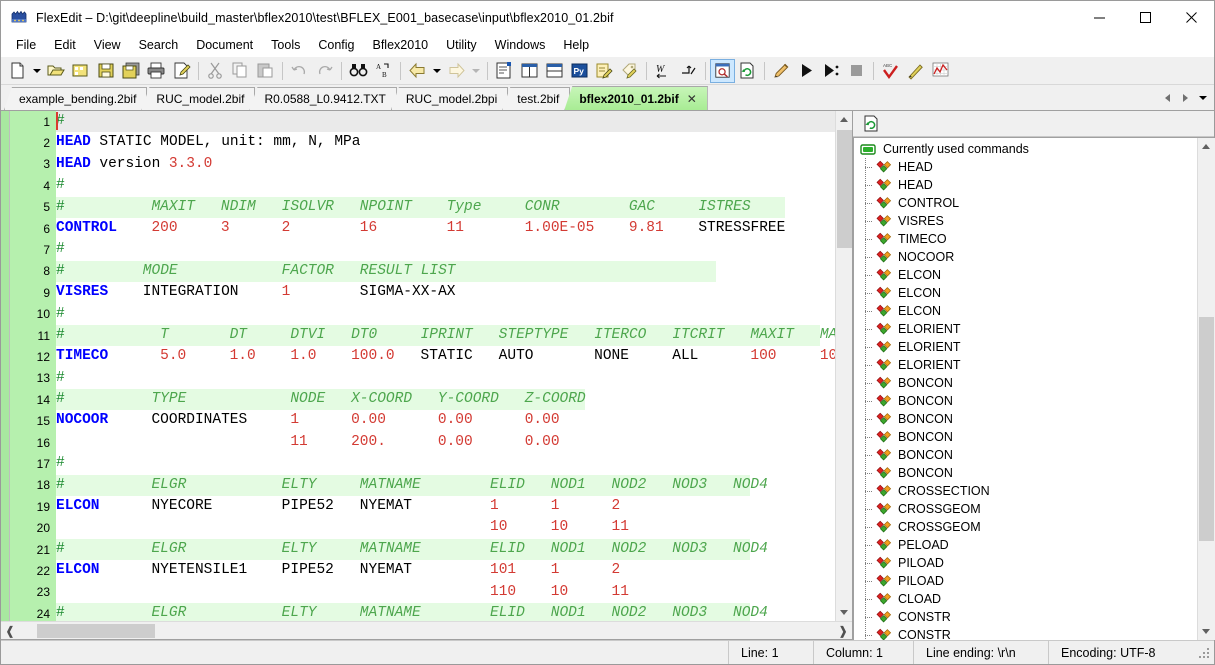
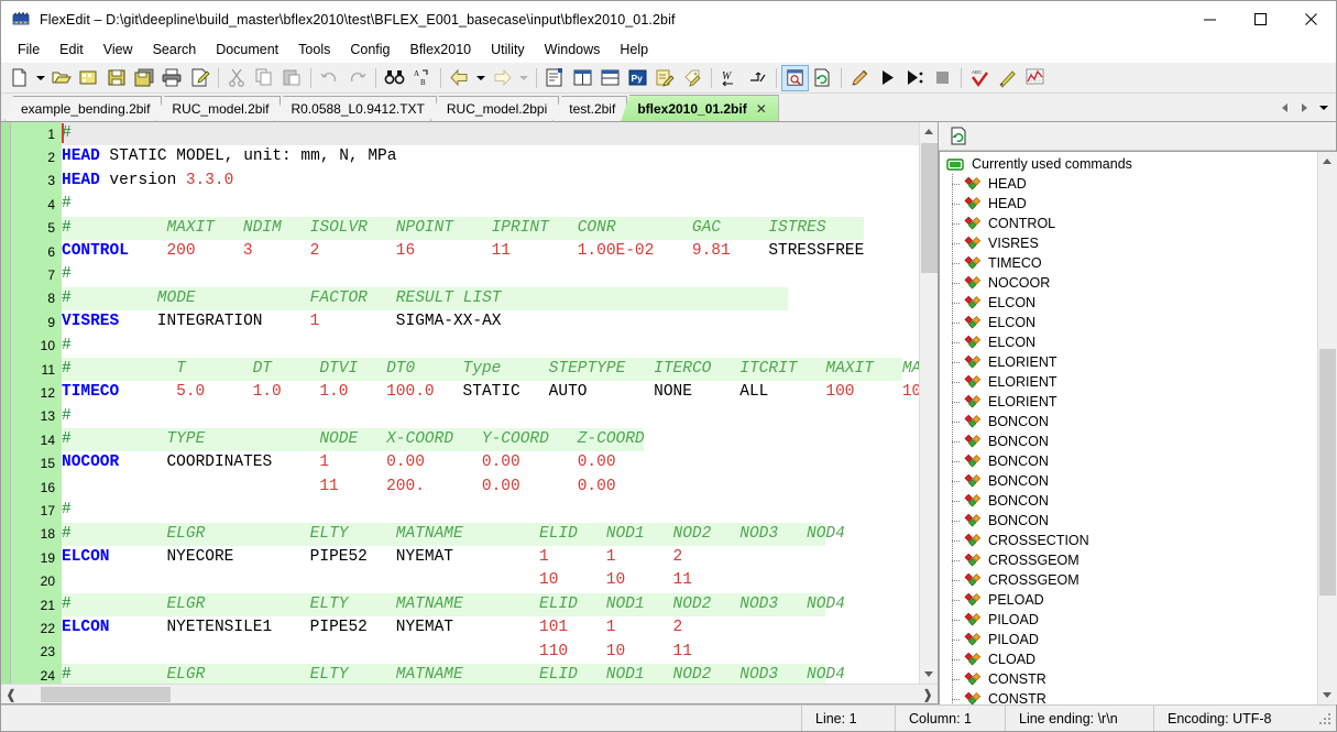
  FlexEdit – D:\git\deepline\build_master\bflex2010\test\BFLEX_E001_basecase\input\bflex2010_01.2bif
  File
  Edit
  View
  Search
  Document
  Tools
  Config
  Bflex2010
  Utility
  Windows
  Help
  A
  B
  Py
  W
  example_bending.2bif
  RUC_model.2bif
  R0.0588_L0.9412.TXT
  RUC_model.2bpi
  test.2bif
  bflex2010_01.2bif
  ✕
  1	#
  2	HEAD STATIC MODEL, unit: mm, N, MPa
  3	HEAD version 3.3.0
  4	#
- 5	# MAXIT NDIM ISOLVR NPOINT Type CONR GAC ISTRES
+ 5	# MAXIT NDIM ISOLVR NPOINT IPRINT CONR GAC ISTRES
- 6	CONTROL 200 3 2 16 11 1.00E-05 9.81 STRESSFREE
+ 6	CONTROL 200 3 2 16 11 1.00E-02 9.81 STRESSFREE
  7	#
  8	# MODE FACTOR RESULT LIST
  9	VISRES INTEGRATION 1 SIGMA-XX-AX
  10	#
- 11	# T DT DTVI DT0 IPRINT STEPTYPE ITERCO ITCRIT MAXIT MA
+ 11	# T DT DTVI DT0 Type STEPTYPE ITERCO ITCRIT MAXIT MA
  12	TIMECO 5.0 1.0 1.0 100.0 STATIC AUTO NONE ALL 100 10
  13	#
  14	# TYPE NODE X-COORD Y-COORD Z-COORD
  15	NOCOOR COORDINATES 1 0.00 0.00 0.00
  16	11 200. 0.00 0.00
  17	#
  18	# ELGR ELTY MATNAME ELID NOD1 NOD2 NOD3 NOD4
  19	ELCON NYECORE PIPE52 NYEMAT 1 1 2
  20	10 10 11
  21	# ELGR ELTY MATNAME ELID NOD1 NOD2 NOD3 NOD4
  22	ELCON NYETENSILE1 PIPE52 NYEMAT 101 1 2
  23	110 10 11
  24	# ELGR ELTY MATNAME ELID NOD1 NOD2 NOD3 NOD4
  ❰
  ❱
  Currently used commands
  HEAD
  HEAD
  CONTROL
  VISRES
  TIMECO
  NOCOOR
  ELCON
  ELCON
  ELCON
  ELORIENT
  ELORIENT
  ELORIENT
  BONCON
  BONCON
  BONCON
  BONCON
  BONCON
  BONCON
  CROSSECTION
  CROSSGEOM
  CROSSGEOM
  PELOAD
  PILOAD
  PILOAD
  CLOAD
  CONSTR
  CONSTR
  Line: 1
  Column: 1
  Line ending: \r\n
  Encoding: UTF-8
